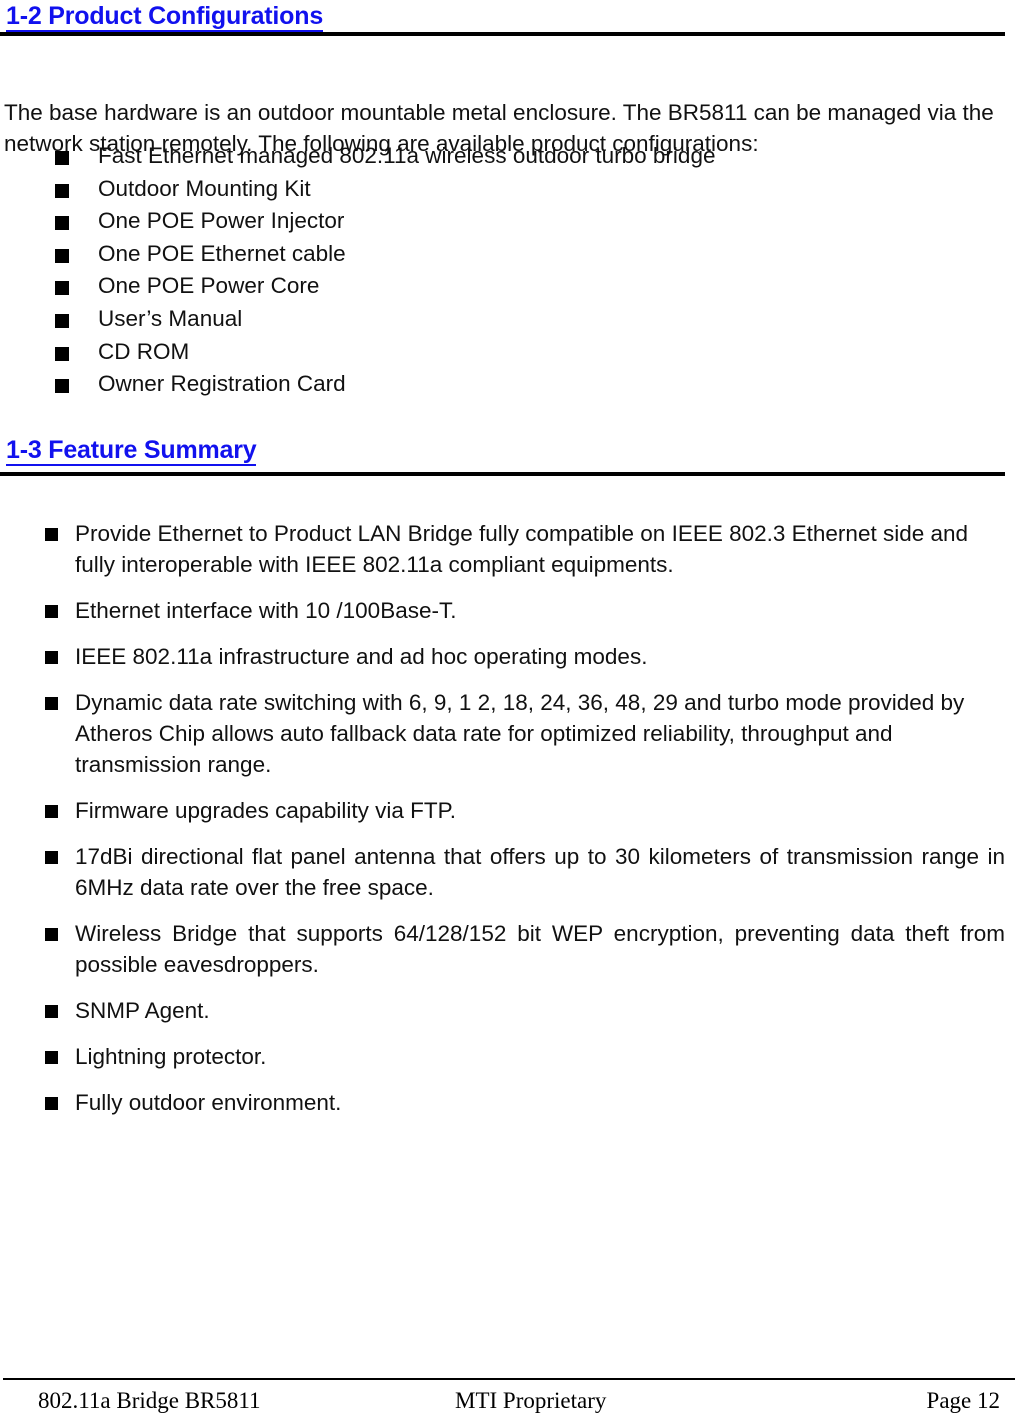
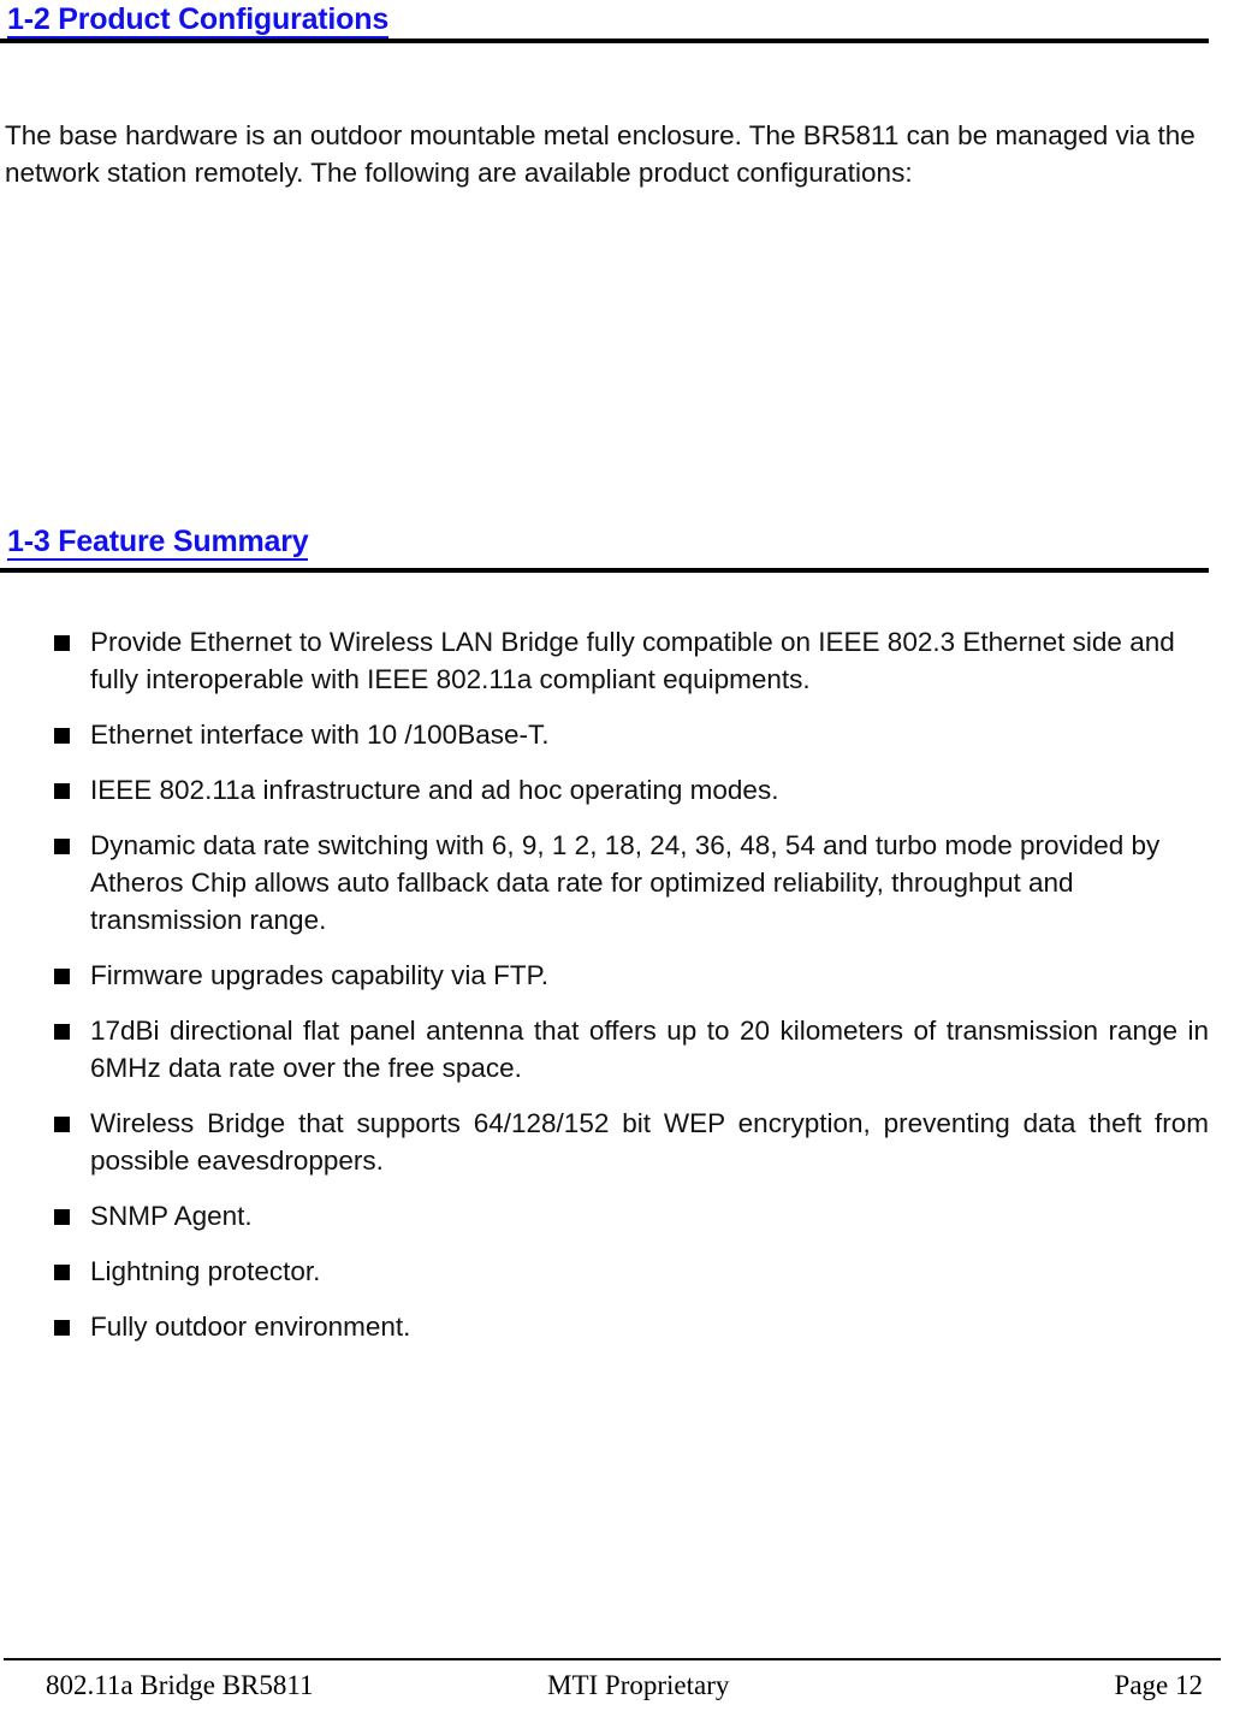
  1-2 Product Configurations
  The base hardware is an outdoor mountable metal enclosure. The BR5811 can be managed via the network station remotely. The following are available product configurations:
- Fast Ethernet managed 802.11a wireless outdoor turbo bridge
- Outdoor Mounting Kit
- One POE Power Injector
- One POE Ethernet cable
- One POE Power Core
- User’s Manual
- CD ROM
- Owner Registration Card
  1-3 Feature Summary
- Provide Ethernet to Product LAN Bridge fully compatible on IEEE 802.3 Ethernet side and fully interoperable with IEEE 802.11a compliant equipments.
+ Provide Ethernet to Wireless LAN Bridge fully compatible on IEEE 802.3 Ethernet side and fully interoperable with IEEE 802.11a compliant equipments.
  Ethernet interface with 10 /100Base-T.
  IEEE 802.11a infrastructure and ad hoc operating modes.
- Dynamic data rate switching with 6, 9, 1 2, 18, 24, 36, 48, 29 and turbo mode provided by Atheros Chip allows auto fallback data rate for optimized reliability, throughput and transmission range.
+ Dynamic data rate switching with 6, 9, 1 2, 18, 24, 36, 48, 54 and turbo mode provided by Atheros Chip allows auto fallback data rate for optimized reliability, throughput and transmission range.
  Firmware upgrades capability via FTP.
- 17dBi directional flat panel antenna that offers up to 30 kilometers of transmission range in 6MHz data rate over the free space.
+ 17dBi directional flat panel antenna that offers up to 20 kilometers of transmission range in 6MHz data rate over the free space.
  Wireless Bridge that supports 64/128/152 bit WEP encryption, preventing data theft from possible eavesdroppers.
  SNMP Agent.
  Lightning protector.
  Fully outdoor environment.
  802.11a Bridge BR5811
  MTI Proprietary
  Page 12
